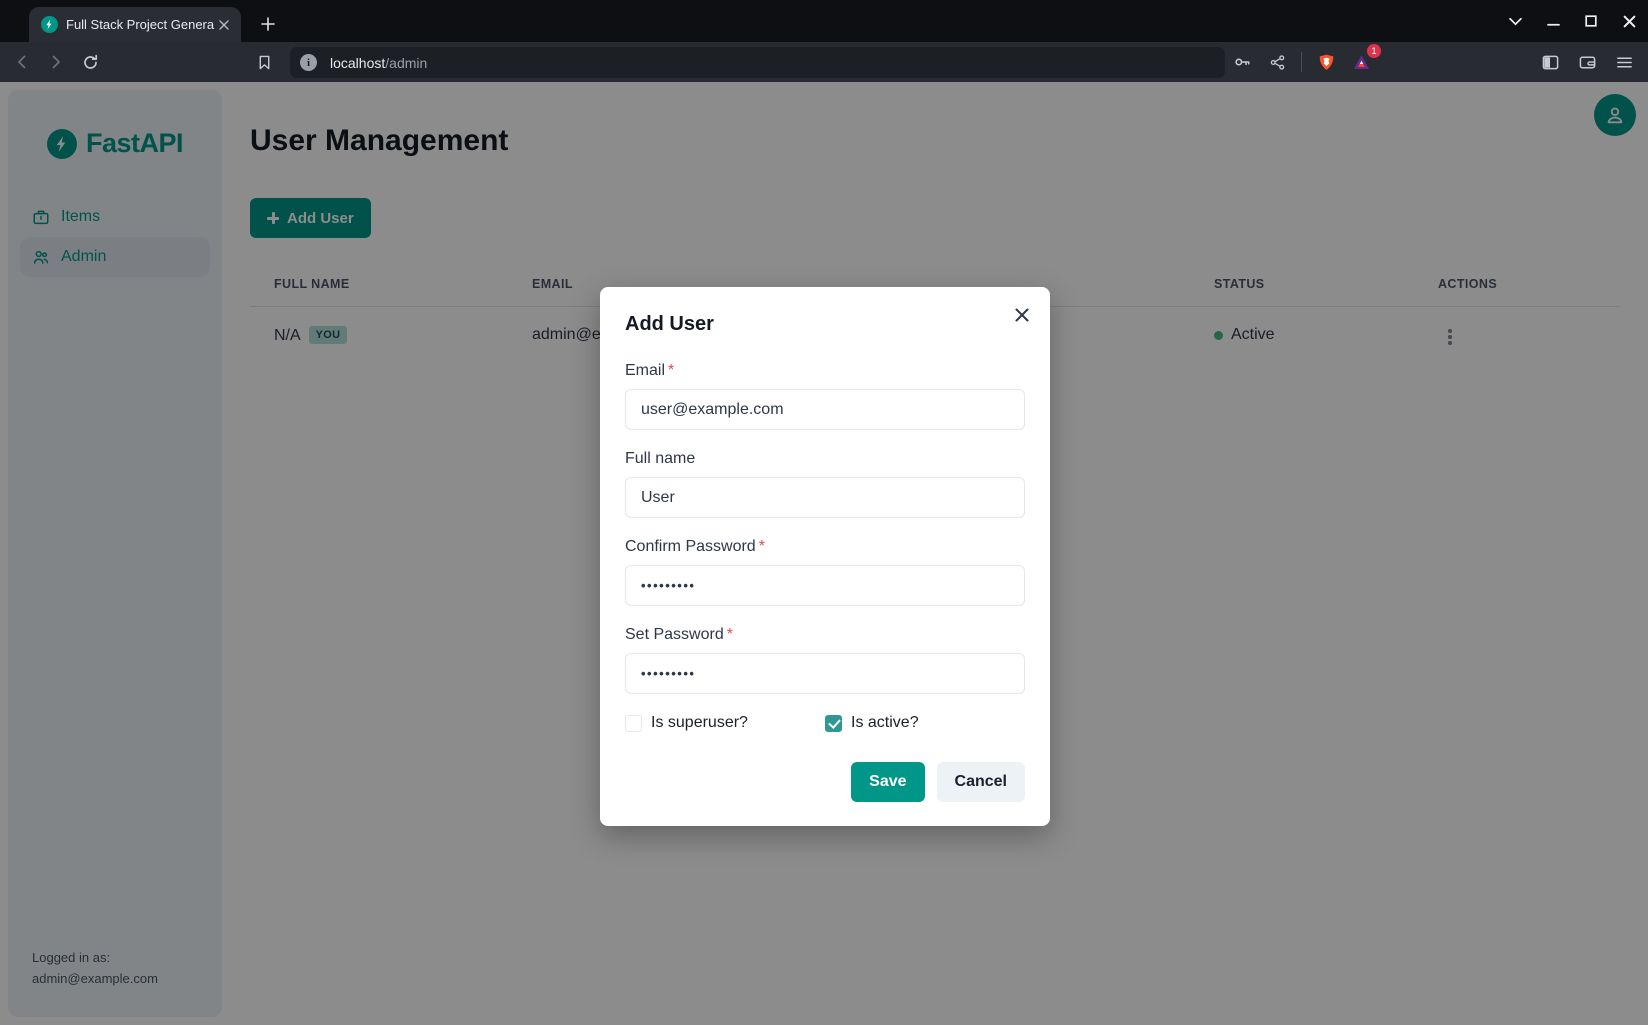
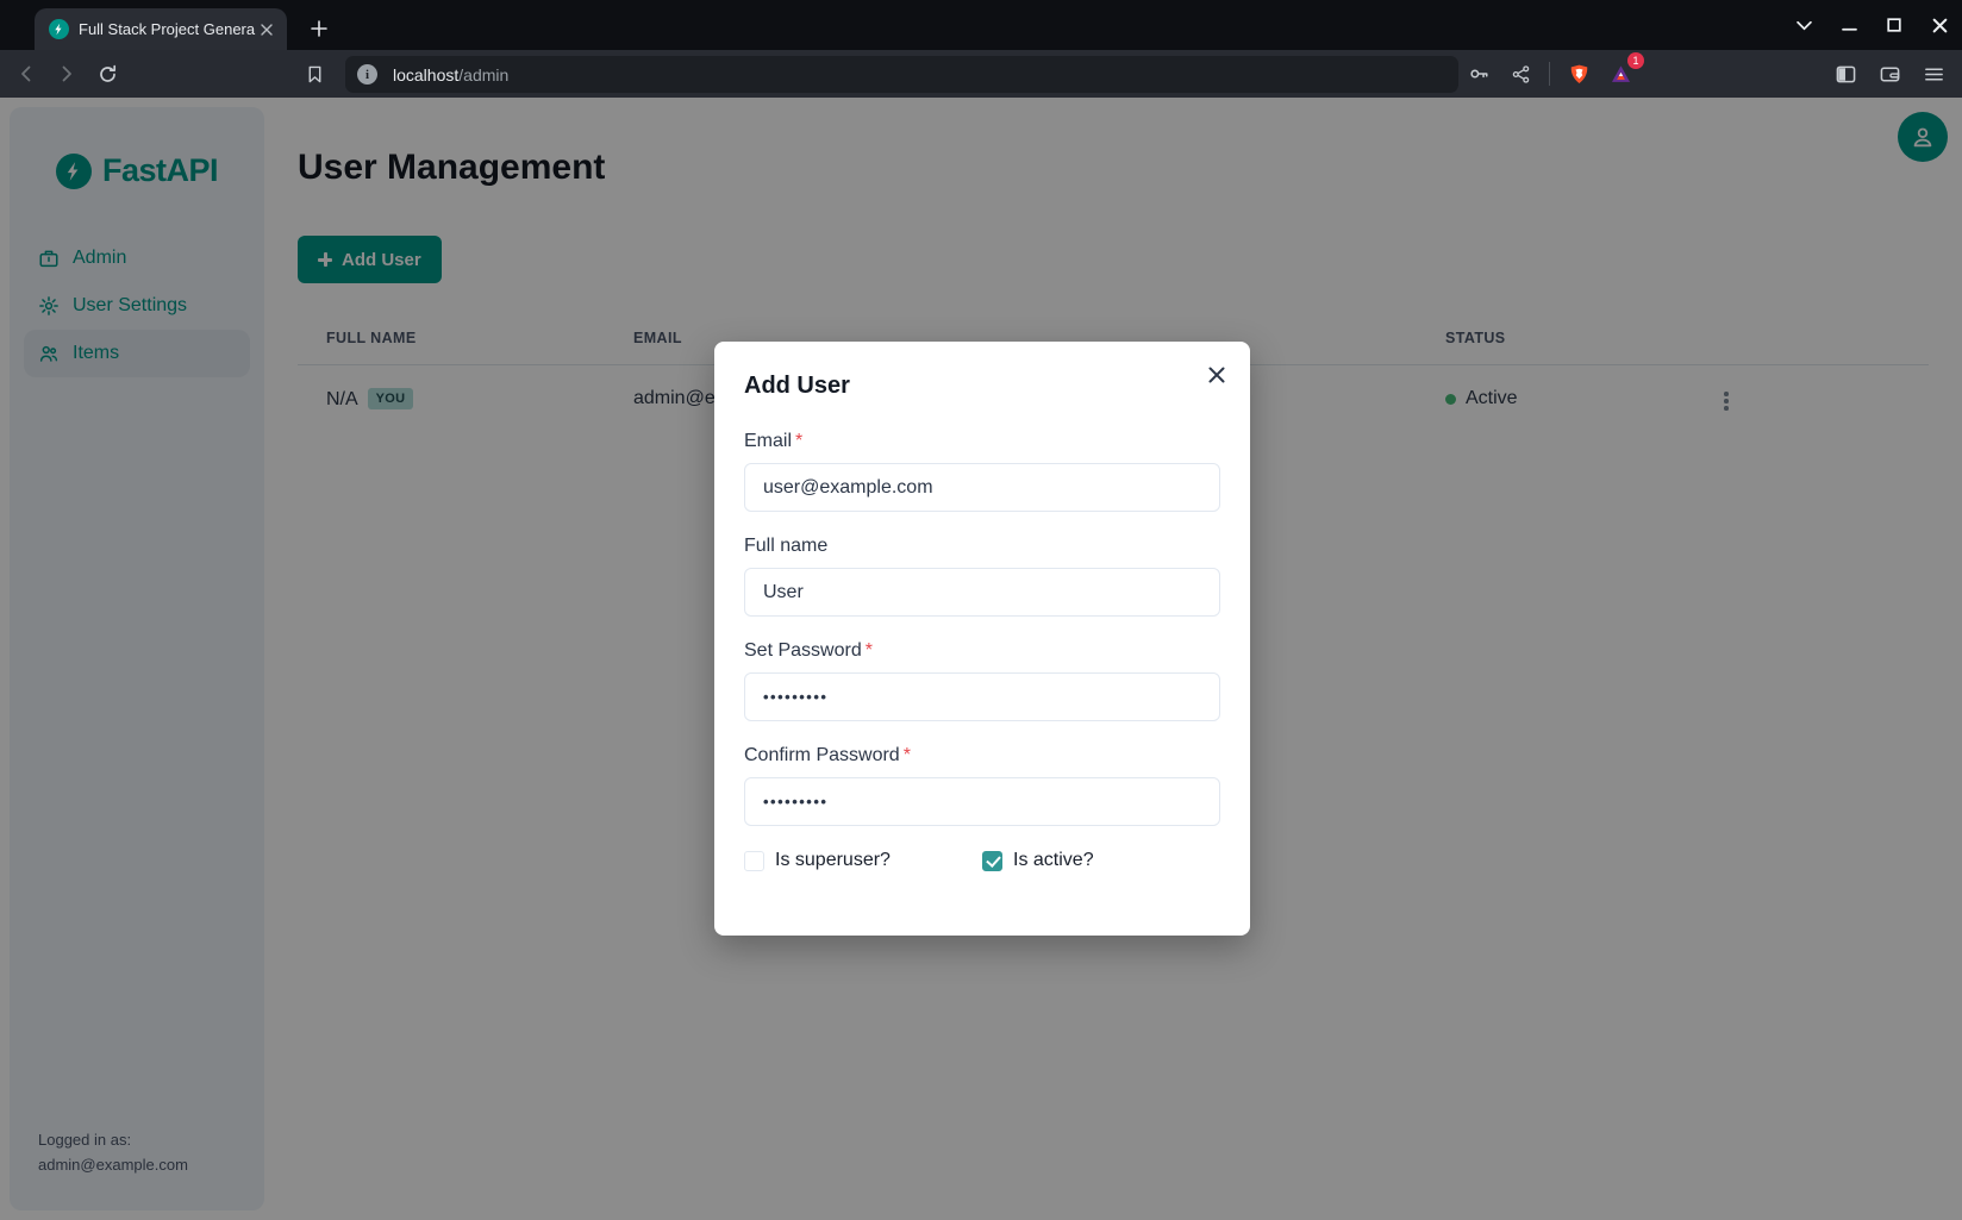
  Full Stack Project Genera
  i
  localhost/admin
  1
  FastAPI
- Items
+ Admin
+ User Settings
- Admin
+ Items
  Logged in as:
  admin@example.com
  User Management
  Add User
  FULL NAME
  EMAIL
  STATUS
- ACTIONS
  N/A YOU
  Active
  Add User
  Email *
  user@example.com
  Full name
  User
- Confirm Password *
+ Set Password *
  •••••••••
- Set Password *
+ Confirm Password *
  •••••••••
  Is superuser?
  Is active?
- Save
- Cancel
